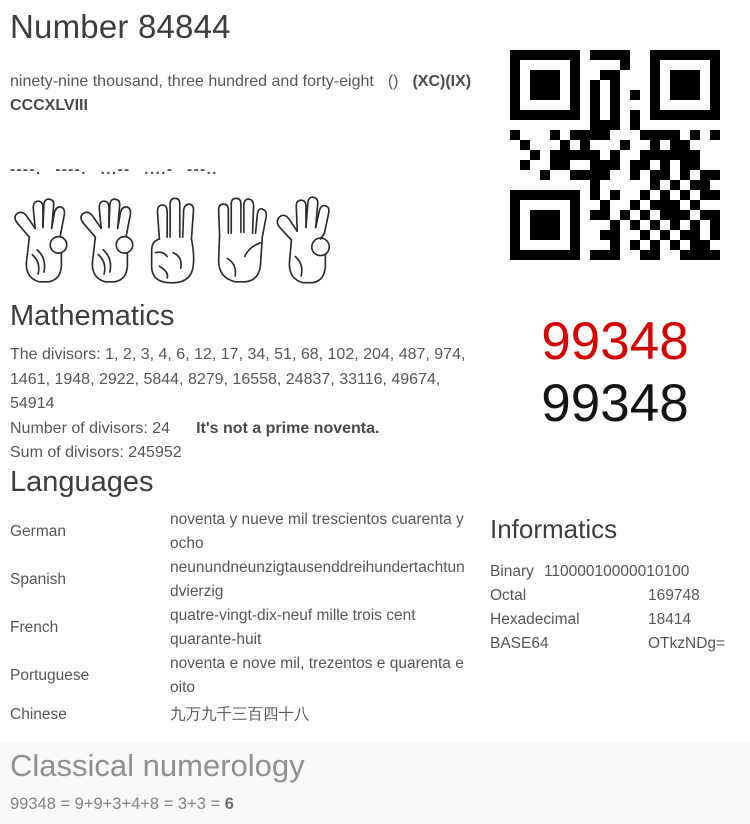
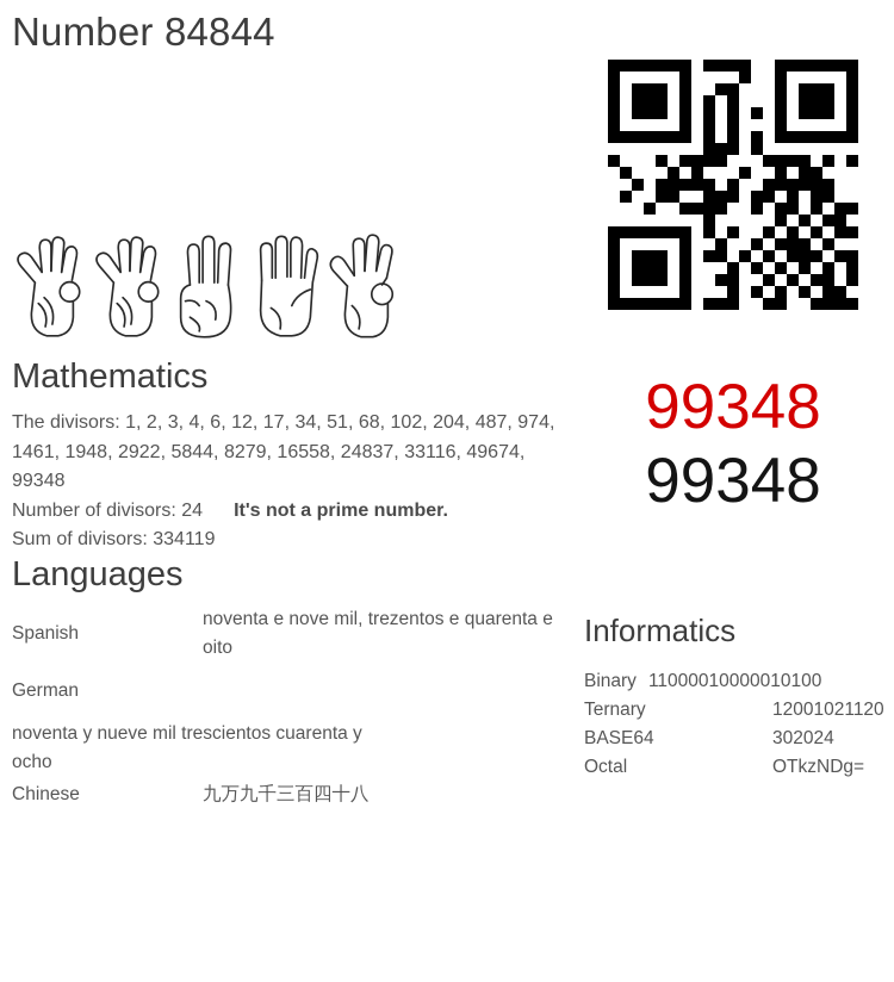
  Number 84844
- ninety-nine thousand, three hundred and forty-eight () (XC)(IX)
- CCCXLVIII
- ----. ----. ...-- ....- ---..
  99348
  99348
  Mathematics
- The divisors: 1, 2, 3, 4, 6, 12, 17, 34, 51, 68, 102, 204, 487, 974, 1461, 1948, 2922, 5844, 8279, 16558, 24837, 33116, 49674, 54914
+ The divisors: 1, 2, 3, 4, 6, 12, 17, 34, 51, 68, 102, 204, 487, 974, 1461, 1948, 2922, 5844, 8279, 16558, 24837, 33116, 49674, 99348
- Number of divisors: 24 It's not a prime noventa.
+ Number of divisors: 24 It's not a prime number.
- Sum of divisors: 245952
+ Sum of divisors: 334119
  Languages
- German
+ Spanish
- noventa y nueve mil trescientos cuarenta y ocho
+ noventa e nove mil, trezentos e quarenta e oito
- Spanish
+ German
- neunundneunzigtausenddreihundertachtundvierzig
- French
- quatre-vingt-dix-neuf mille trois cent quarante-huit
- Portuguese
- noventa e nove mil, trezentos e quarenta e oito
+ noventa y nueve mil trescientos cuarenta y ocho
  Chinese
  九万九千三百四十八
  Informatics
  Binary
  11000010000010100
+ Ternary
+ 12001021120
- Octal
+ BASE64
- 169748
+ 302024
- Hexadecimal
- 18414
- BASE64
+ Octal
  OTkzNDg=
- Classical numerology
- 99348 = 9+9+3+4+8 = 3+3 = 6
